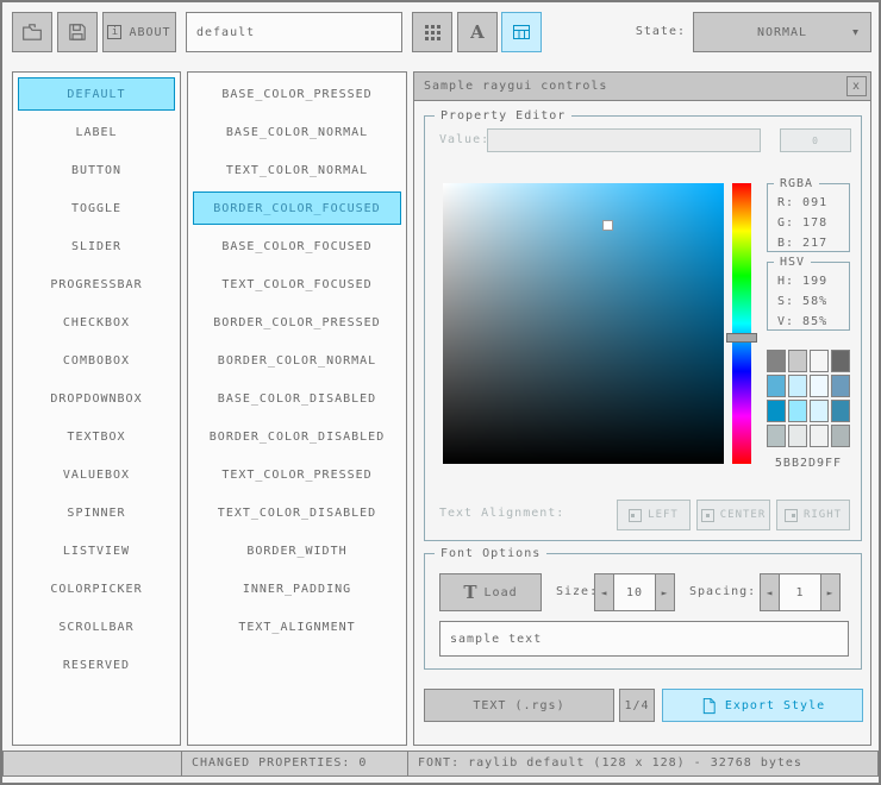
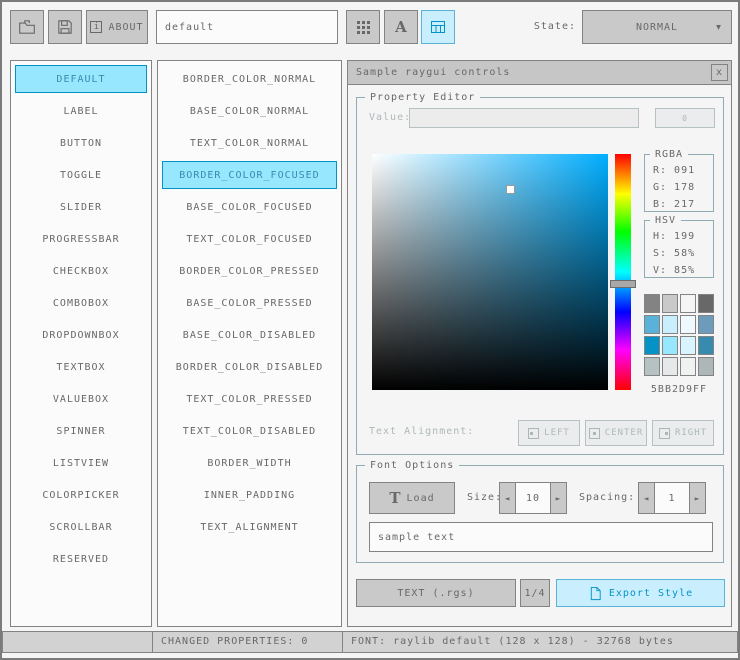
  i
  ABOUT
  default
  A
  State:
  NORMAL
  ▼
  DEFAULT
  LABEL
  BUTTON
  TOGGLE
  SLIDER
  PROGRESSBAR
  CHECKBOX
  COMBOBOX
  DROPDOWNBOX
  TEXTBOX
  VALUEBOX
  SPINNER
  LISTVIEW
  COLORPICKER
  SCROLLBAR
  RESERVED
- BASE_COLOR_PRESSED
+ BORDER_COLOR_NORMAL
  BASE_COLOR_NORMAL
  TEXT_COLOR_NORMAL
  BORDER_COLOR_FOCUSED
  BASE_COLOR_FOCUSED
  TEXT_COLOR_FOCUSED
  BORDER_COLOR_PRESSED
- BORDER_COLOR_NORMAL
+ BASE_COLOR_PRESSED
  BASE_COLOR_DISABLED
  BORDER_COLOR_DISABLED
  TEXT_COLOR_PRESSED
  TEXT_COLOR_DISABLED
  BORDER_WIDTH
  INNER_PADDING
  TEXT_ALIGNMENT
  Sample raygui controls
  x
  Property Editor
  Value:
  0
  RGBA
  R: 091
  G: 178
  B: 217
  HSV
  H: 199
  S: 58%
  V: 85%
  5BB2D9FF
  Text Alignment:
  LEFT
  CENTER
  RIGHT
  Font Options
  T
  Load
  Size
  ◄
  10
  ►
  Spacing:
  ◄
  1
  ►
  sample text
  TEXT (.rgs)
  1/4
  Export Style
  CHANGED PROPERTIES: 0
  FONT: raylib default (128 x 128) - 32768 bytes
